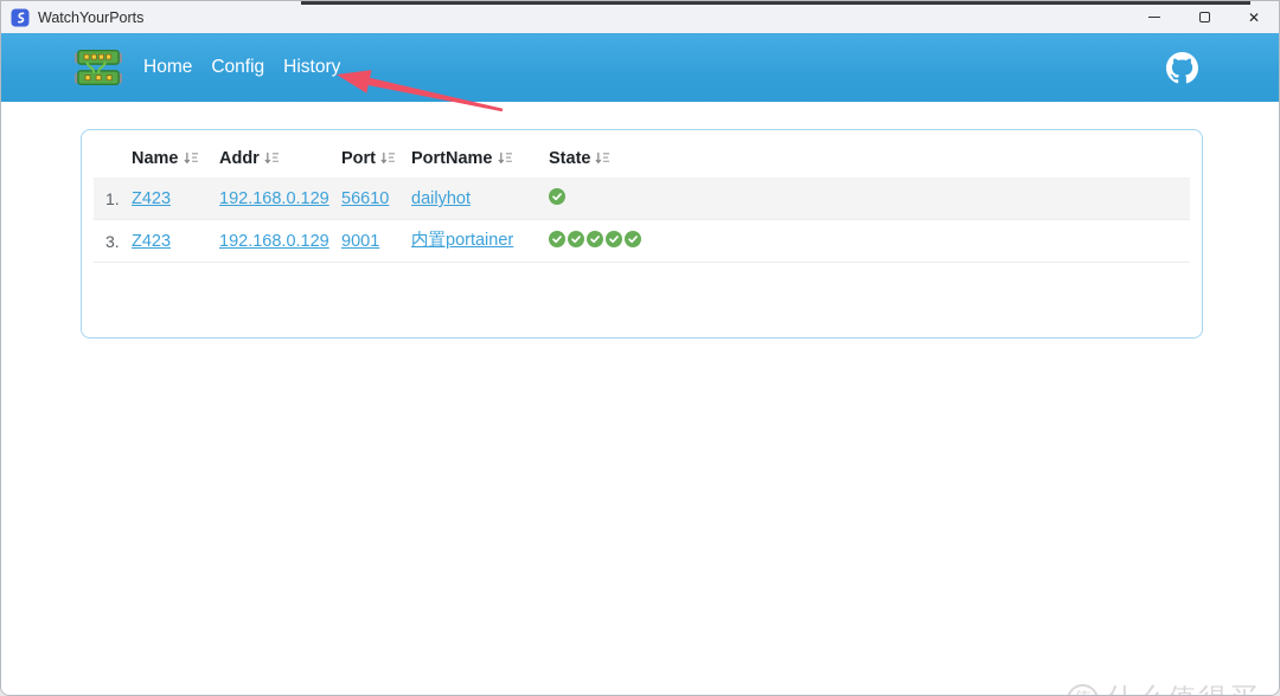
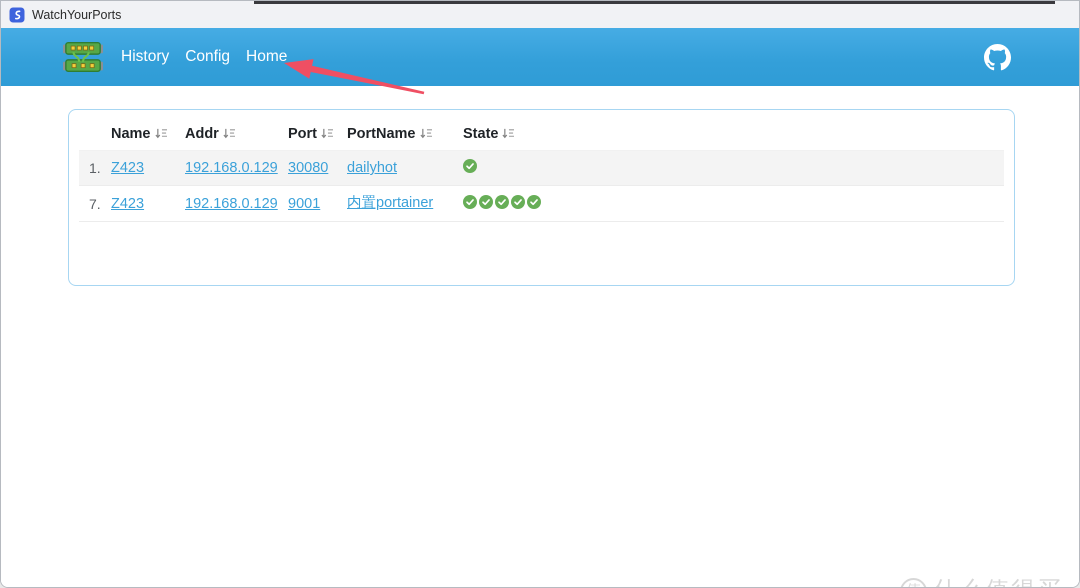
  WatchYourPorts
- ✕
- Home
+ History
  Config
- History
+ Home
  	Name	Addr	Port	PortName	State
- 1.	Z423	192.168.0.129	56610	dailyhot
+ 1.	Z423	192.168.0.129	30080	dailyhot
- 3.	Z423	192.168.0.129	9001	内置portainer
+ 7.	Z423	192.168.0.129	9001	内置portainer
